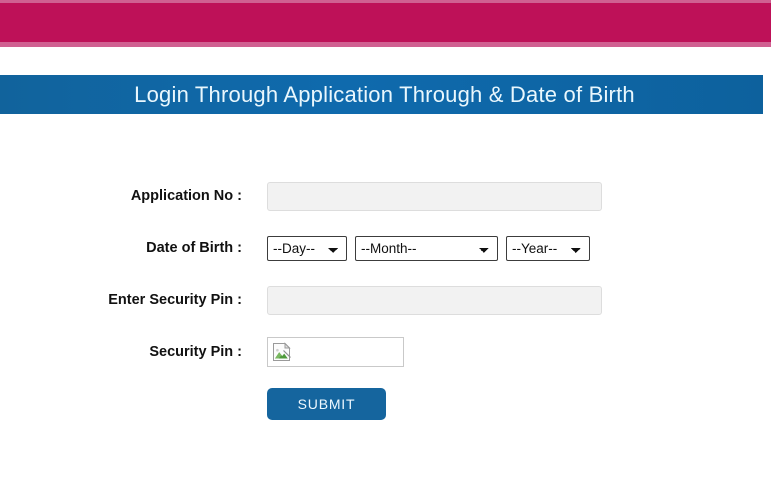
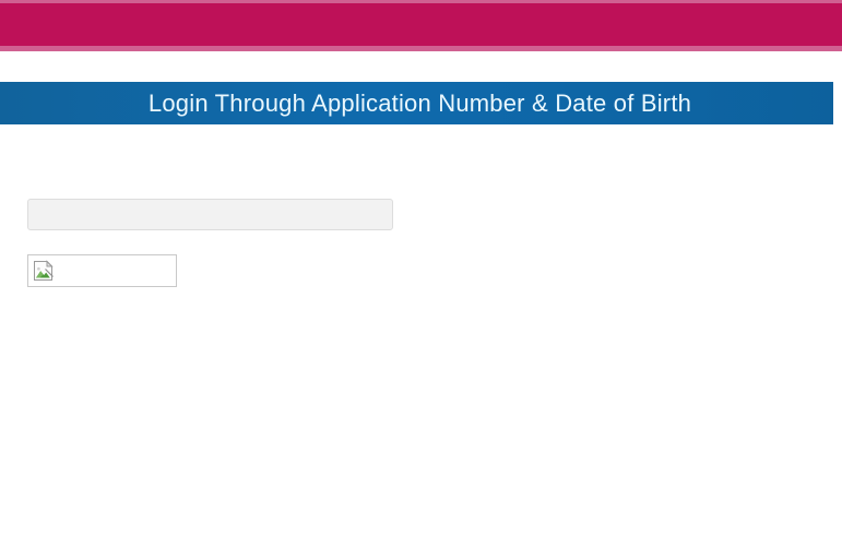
- Login Through Application Through & Date of Birth
+ Login Through Application Number & Date of Birth
- Application No :
- Date of Birth :
- --Day--
- --Month--
- --Year--
- Enter Security Pin :
- Security Pin :
- SUBMIT
